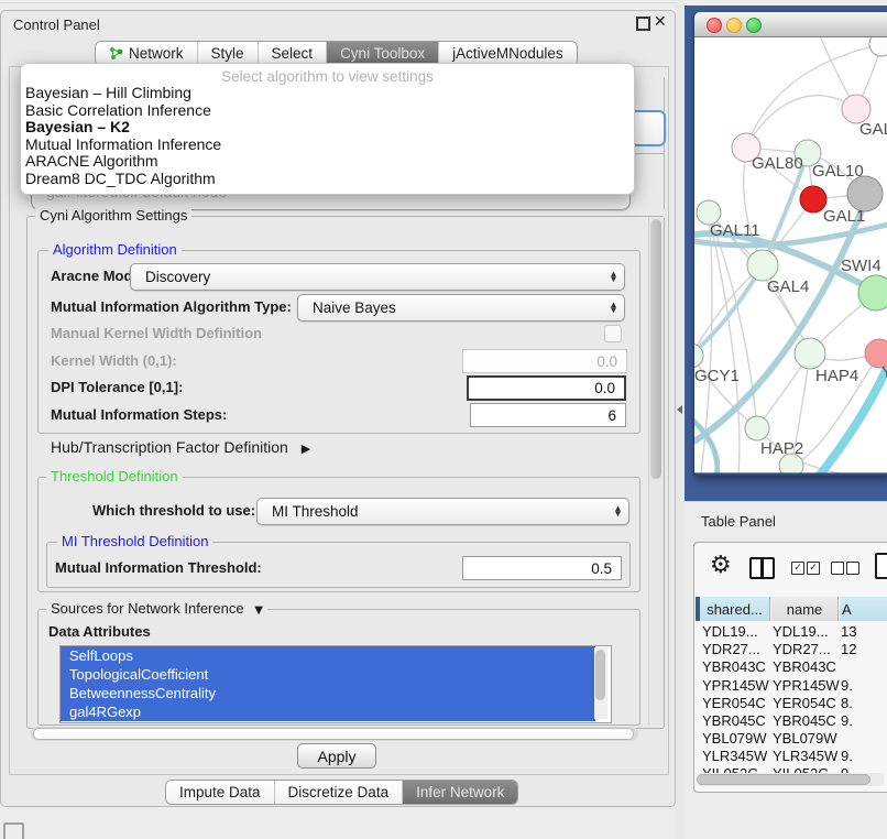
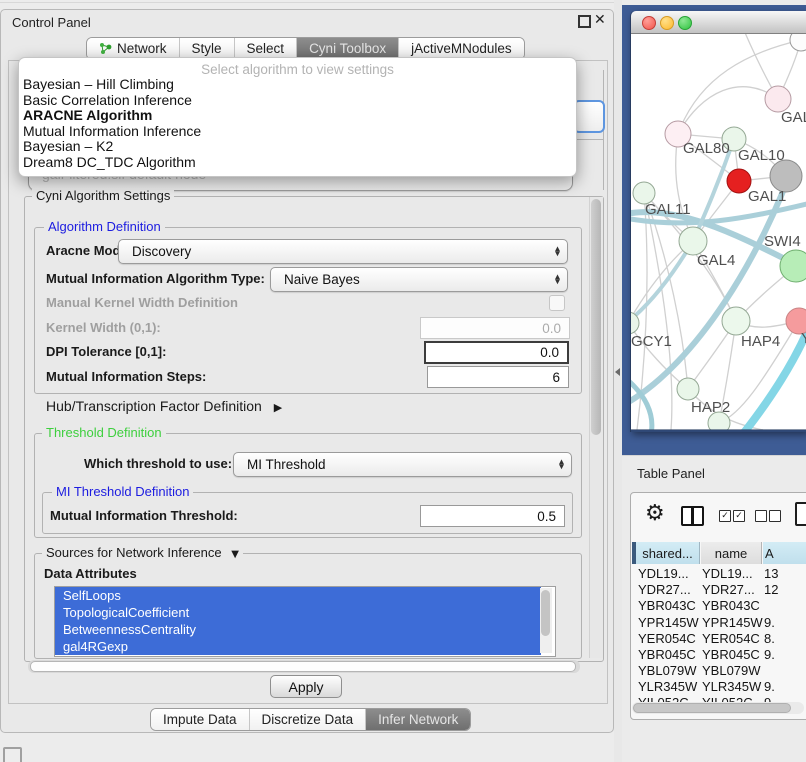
  Control Panel
  ✕
  Network
  Style
  Select
  Cyni Toolbox
  jActiveMNodules
  Select algorithm to view settings
  Bayesian – Hill Climbing
  Basic Correlation Inference
- Bayesian – K2
+ ARACNE Algorithm
  Mutual Information Inference
- ARACNE Algorithm
+ Bayesian – K2
  Dream8 DC_TDC Algorithm
  Cyni Algorithm Settings
  Algorithm Definition
  Aracne Mod
  Discovery
  ▲
  ▼
  Mutual Information Algorithm Type:
  Naive Bayes
  ▲
  ▼
  Manual Kernel Width Definition
  Kernel Width (0,1):
  0.0
  DPI Tolerance [0,1]:
  0.0
  Mutual Information Steps:
  6
  Hub/Transcription Factor Definition ▶
  Threshold Definition
  Which threshold to use:
  MI Threshold
  ▲
  ▼
  MI Threshold Definition
  Mutual Information Threshold:
  0.5
  Sources for Network Inference ▼
  Data Attributes
  SelfLoops
  TopologicalCoefficient
  BetweennessCentrality
  gal4RGexp
  Apply
  Impute Data
  Discretize Data
  Infer Network
  GAL80
  GAL10
  GAL1
  GAL11
  GAL4
  SWI4
  GCY1
  HAP4
  HAP2
  Table Panel
  ⚙
  ✓
  ✓
  shared...
  name
  A
  YDL19...
  YDL19...
  13
  YDR27...
  YDR27...
  12
  YBR043C
  YBR043C
  YPR145W
  YPR145W
  9.
  YER054C
  YER054C
  8.
  YBR045C
  YBR045C
  9.
  YBL079W
  YBL079W
  YLR345W
  YLR345W
  9.
